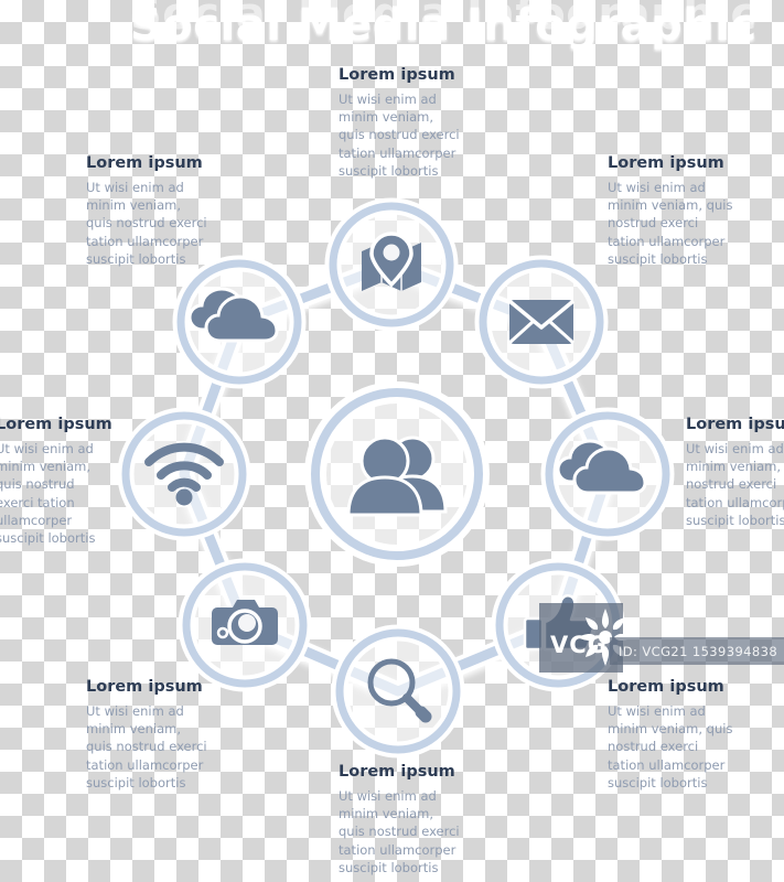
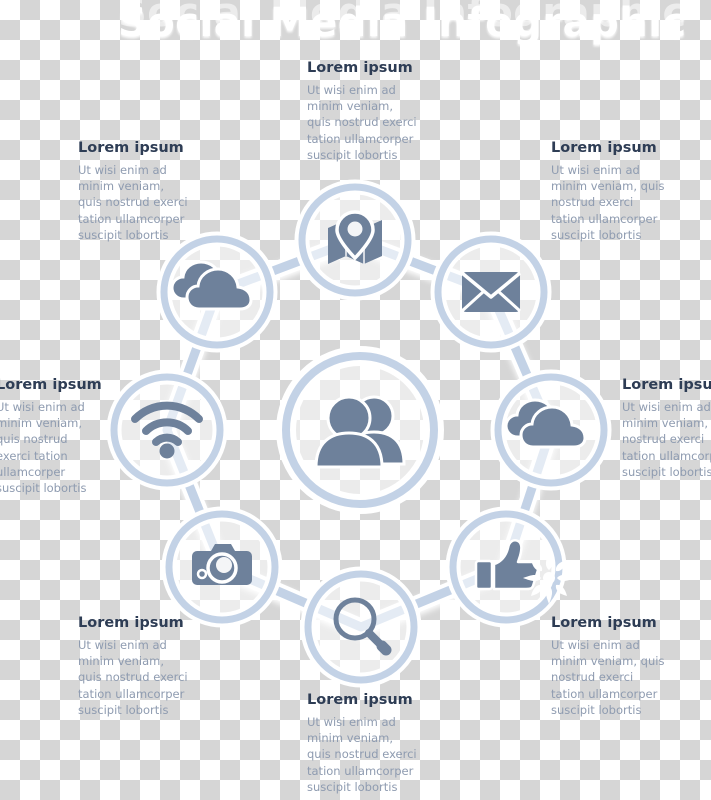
  Social Media Infogra
  Social Media Infogra
  Lorem ipsum
  Ut wisi enim ad minim veniam, quis nostrud exerci tation ullamcorper suscipit lobortis
  Lorem ipsum
  Ut wisi enim ad minim veniam, quis nostrud exerci tation ullamcorper suscipit lobortis
  Lorem ipsum
  Ut wisi enim ad minim veniam, quis nostrud exerci tation ullamcorper suscipit lobortis
  Lorem ipsum
  Ut wisi enim ad minim veniam, uis nostrud xerci tation llamcorper uscipit lobortis
  Lorem ipsu
  Ut wisi enim ad minim veniam, nostrud exerci tation ullamcor suscipit lobortis
  Lorem ipsum
  Ut wisi enim ad minim veniam, quis nostrud exerci tation ullamcorper suscipit lobortis
  Lorem ipsum
  Ut wisi enim ad minim veniam, quis nostrud exerci tation ullamcorper suscipit lobortis
  Lorem ipsum
  Ut wisi enim ad minim veniam, quis nostrud exerci tation ullamcorper suscipit lobortis
- VCG
- ID: VCG21 1539394838
